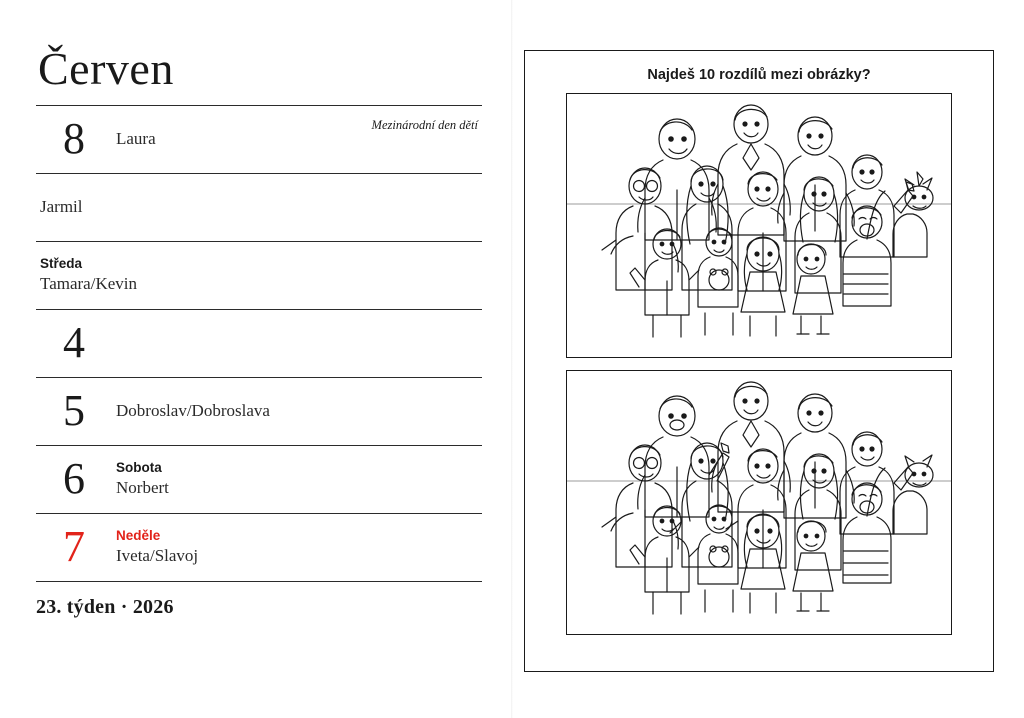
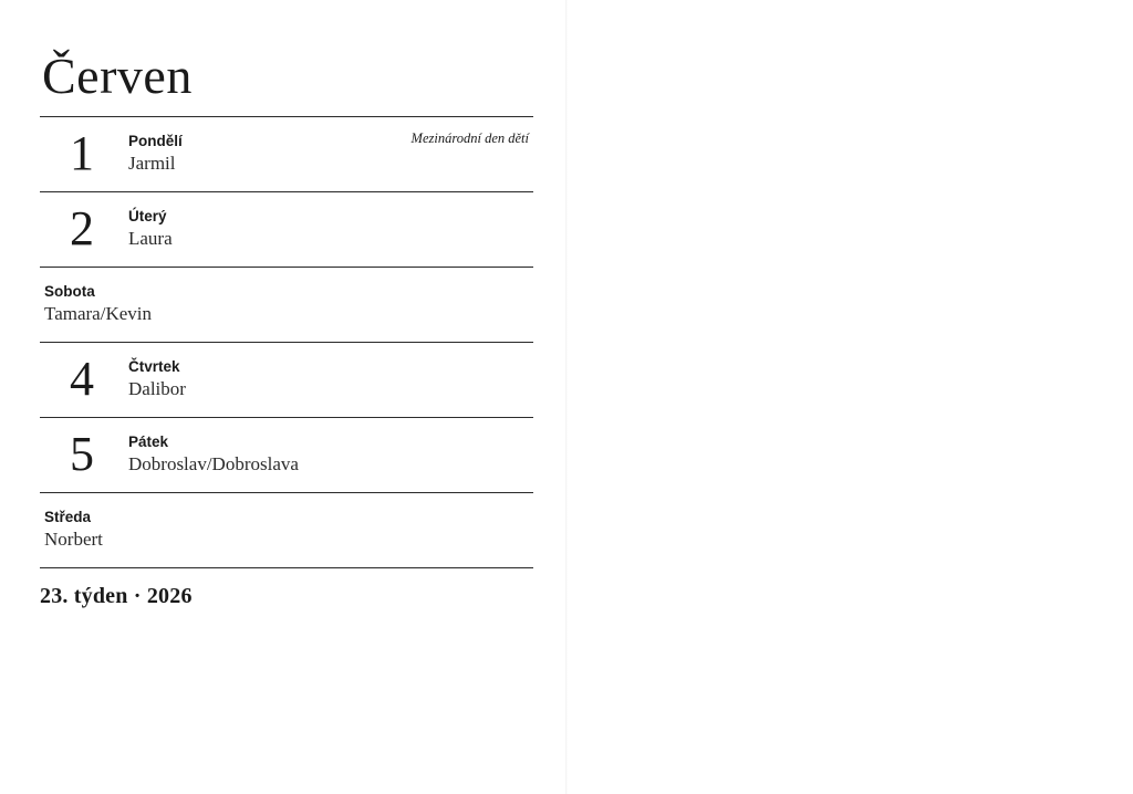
  Červen
- 8
+ 1
+ Pondělí
- Laura
+ Jarmil
  Mezinárodní den dětí
+ 2
+ Úterý
- Jarmil
+ Laura
- Středa
+ Sobota
  Tamara/Kevin
  4
+ Čtvrtek
+ Dalibor
  5
+ Pátek
  Dobroslav/Dobroslava
- 6
- Sobota
+ Středa
  Norbert
- 7
- Neděle
- Iveta/Slavoj
  23. týden · 2026
- Najdeš 10 rozdílů mezi obrázky?
